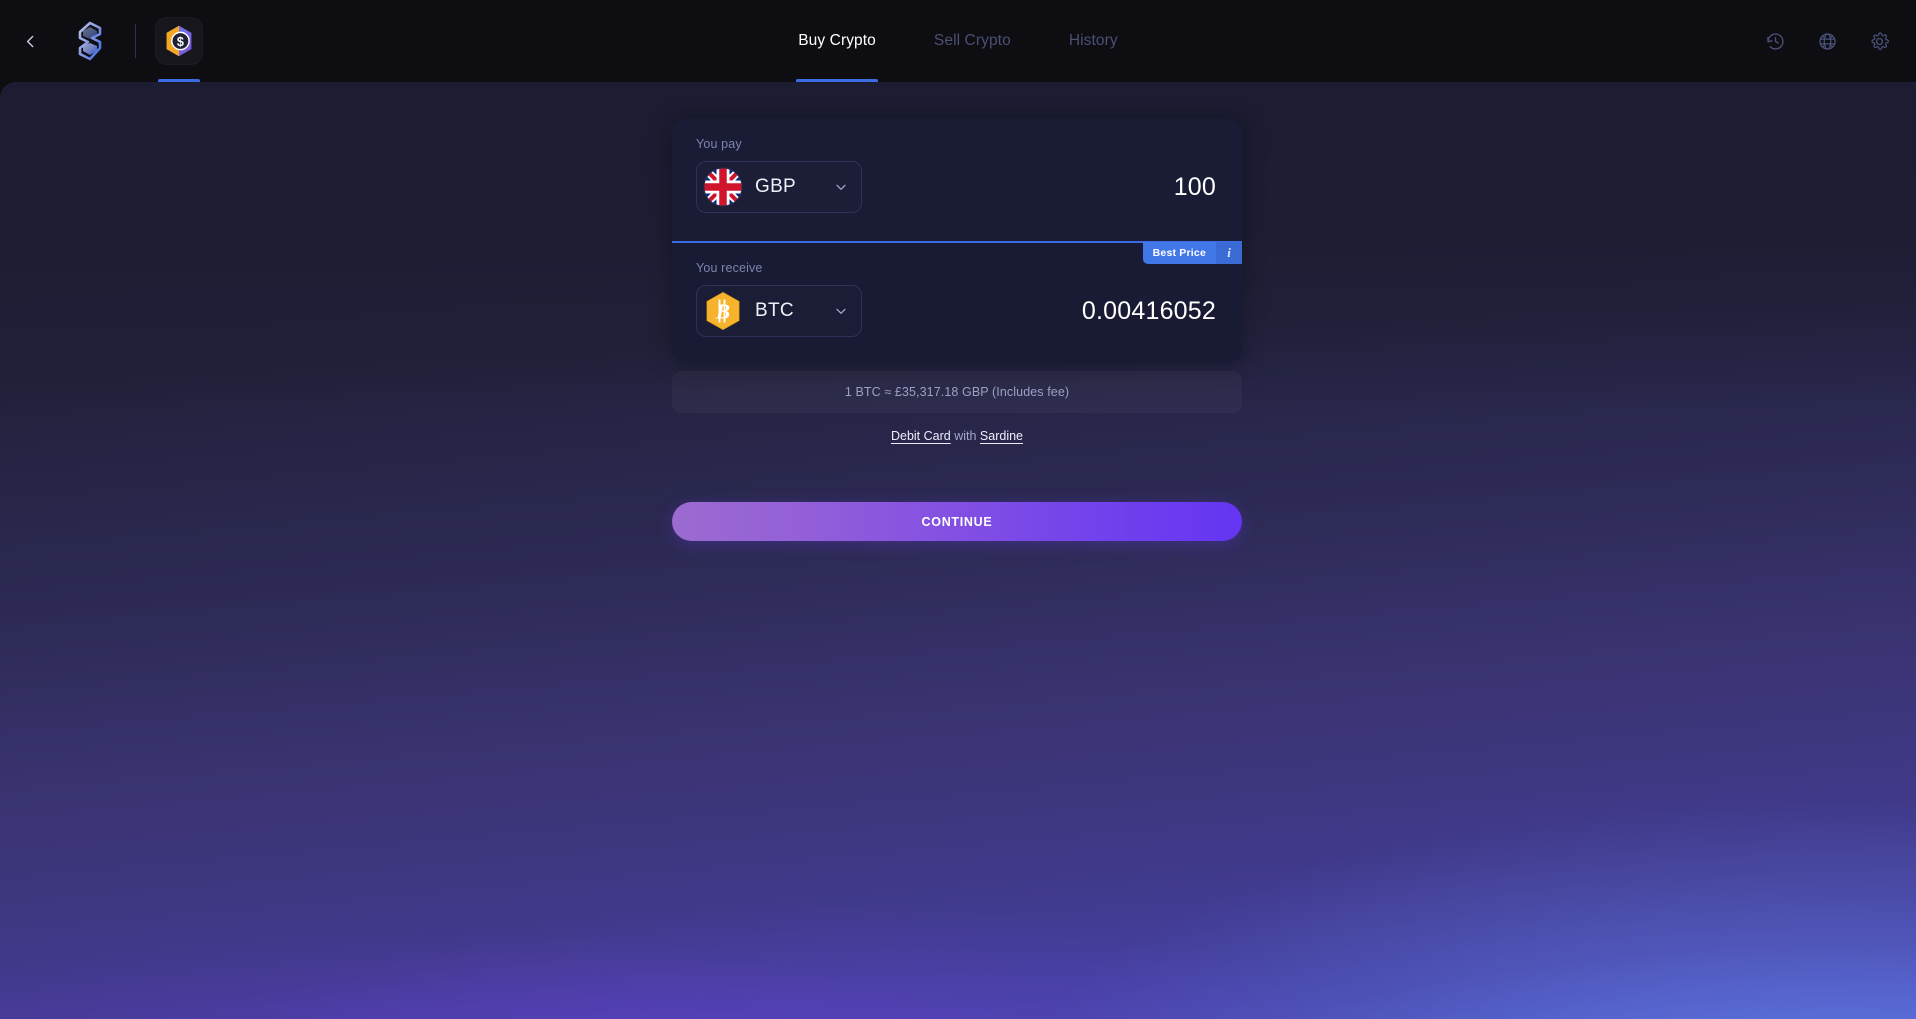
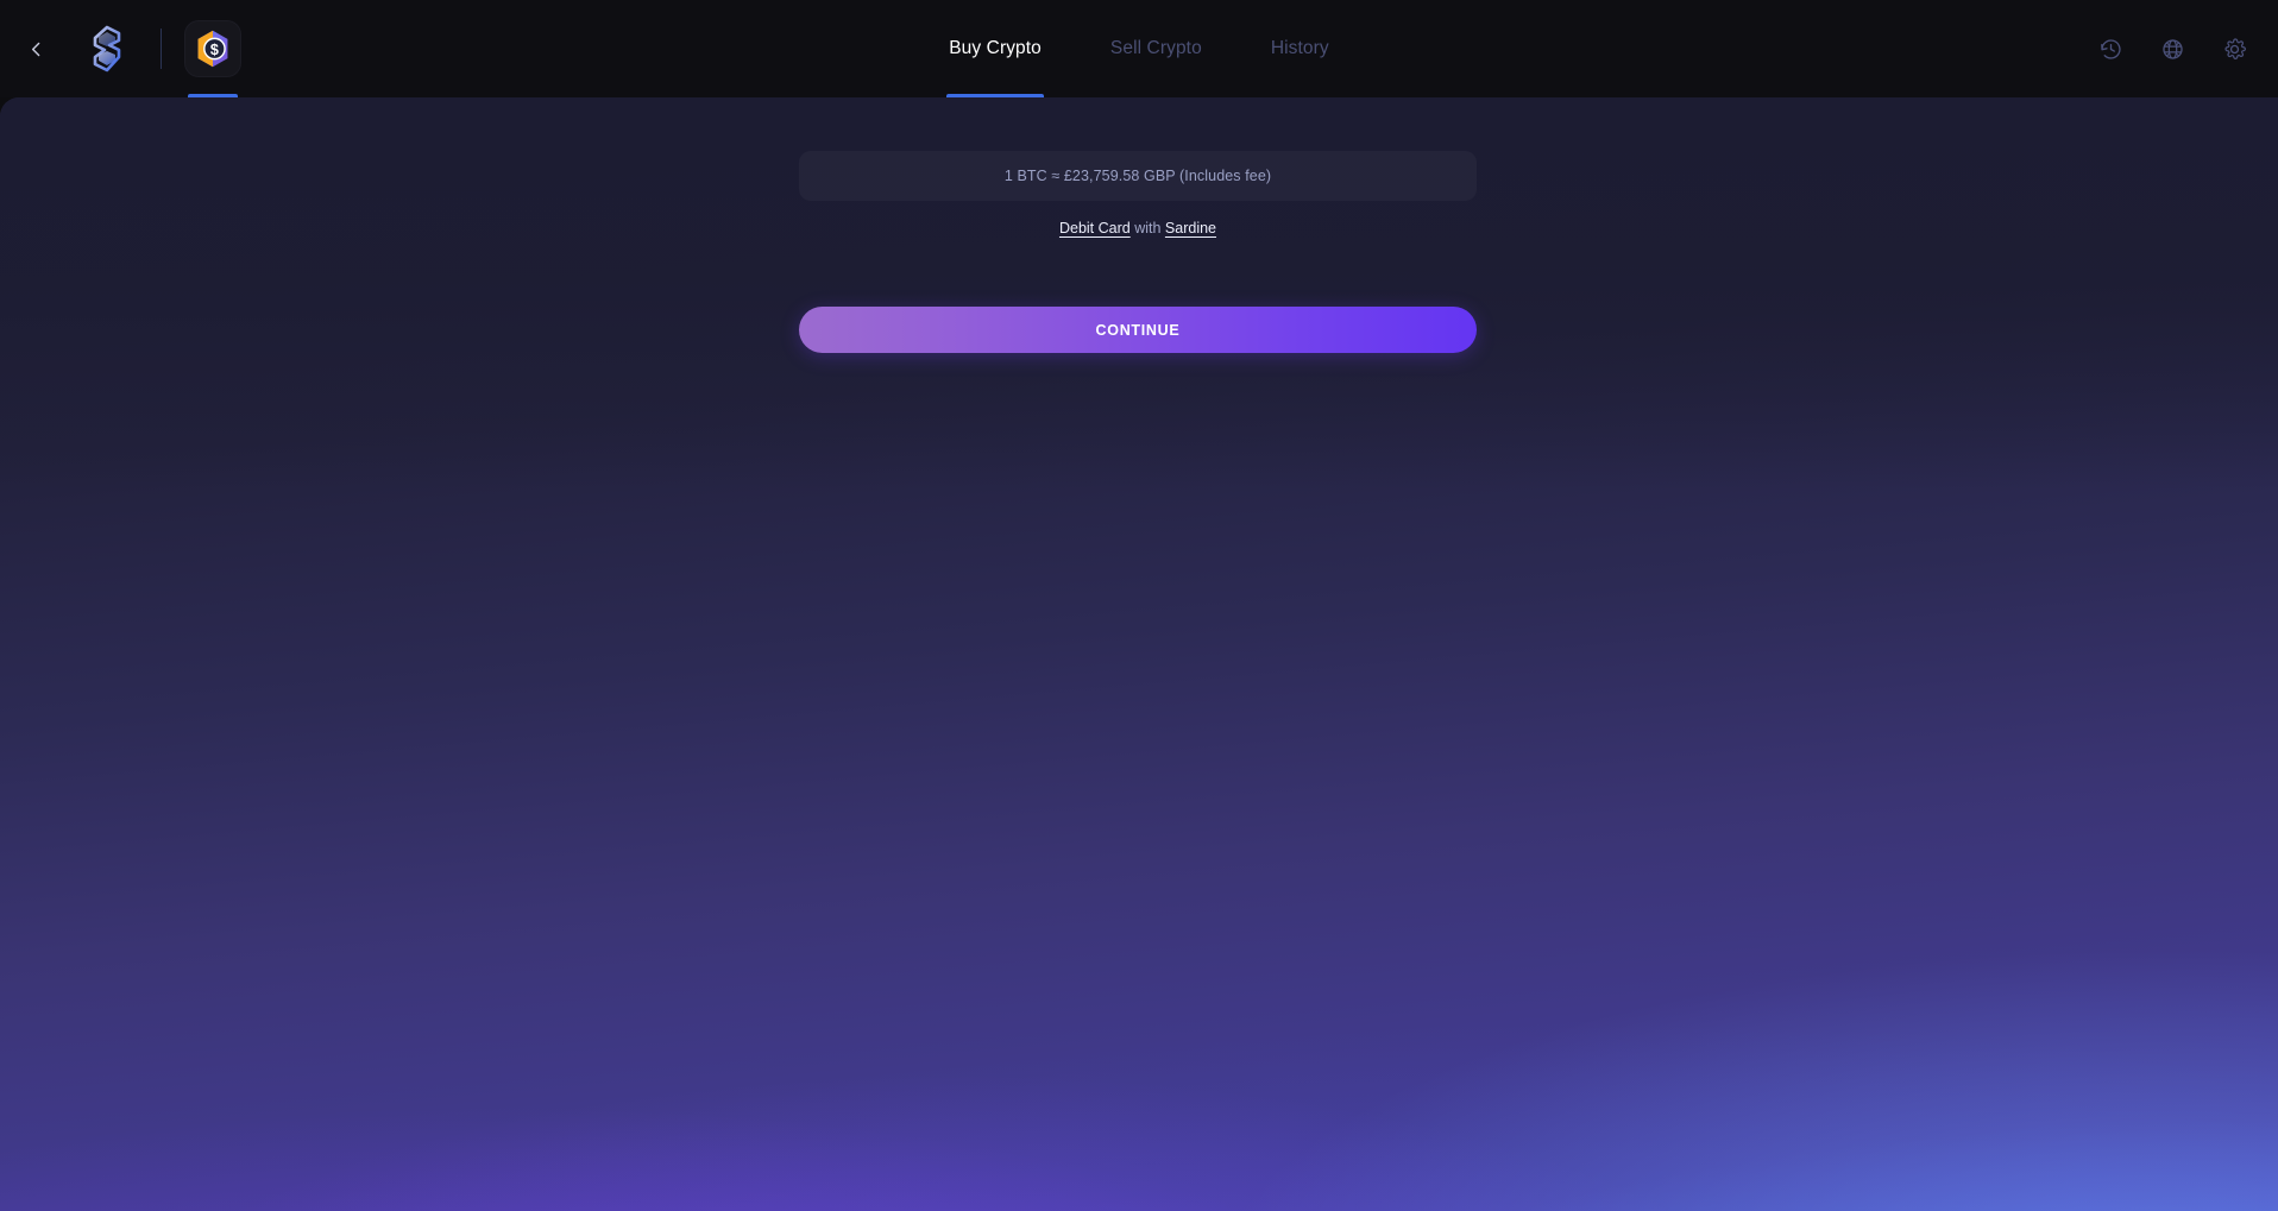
  $
  Buy Crypto
  Sell Crypto
  History
- You pay
- GBP
- 100
- Best Price
- i
- You receive
- B
- BTC
- 0.00416052
- 1 BTC ≈ £35,317.18 GBP (Includes fee)
+ 1 BTC ≈ £23,759.58 GBP (Includes fee)
  Debit Card with Sardine
  CONTINUE
